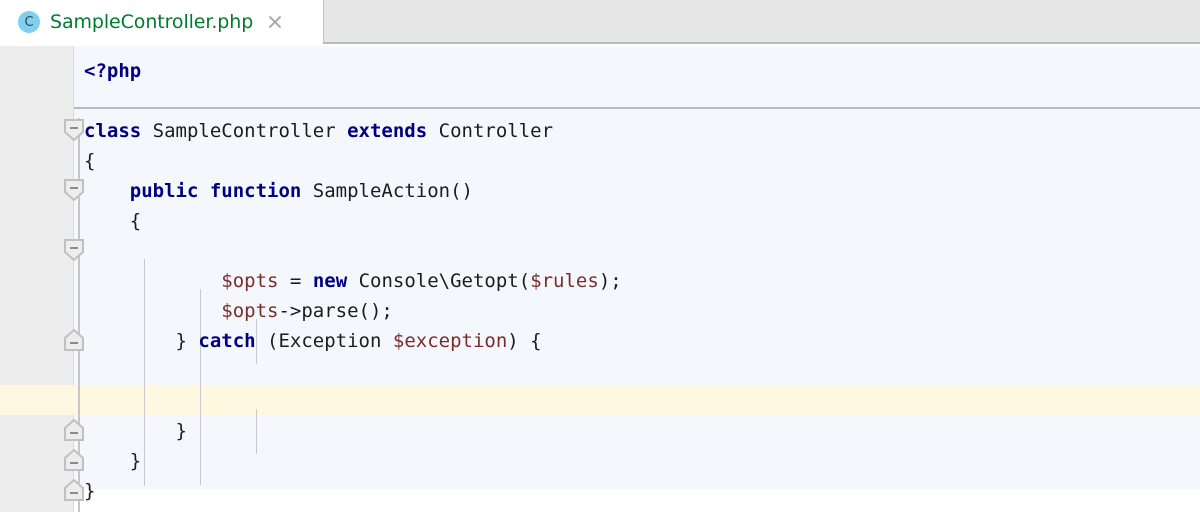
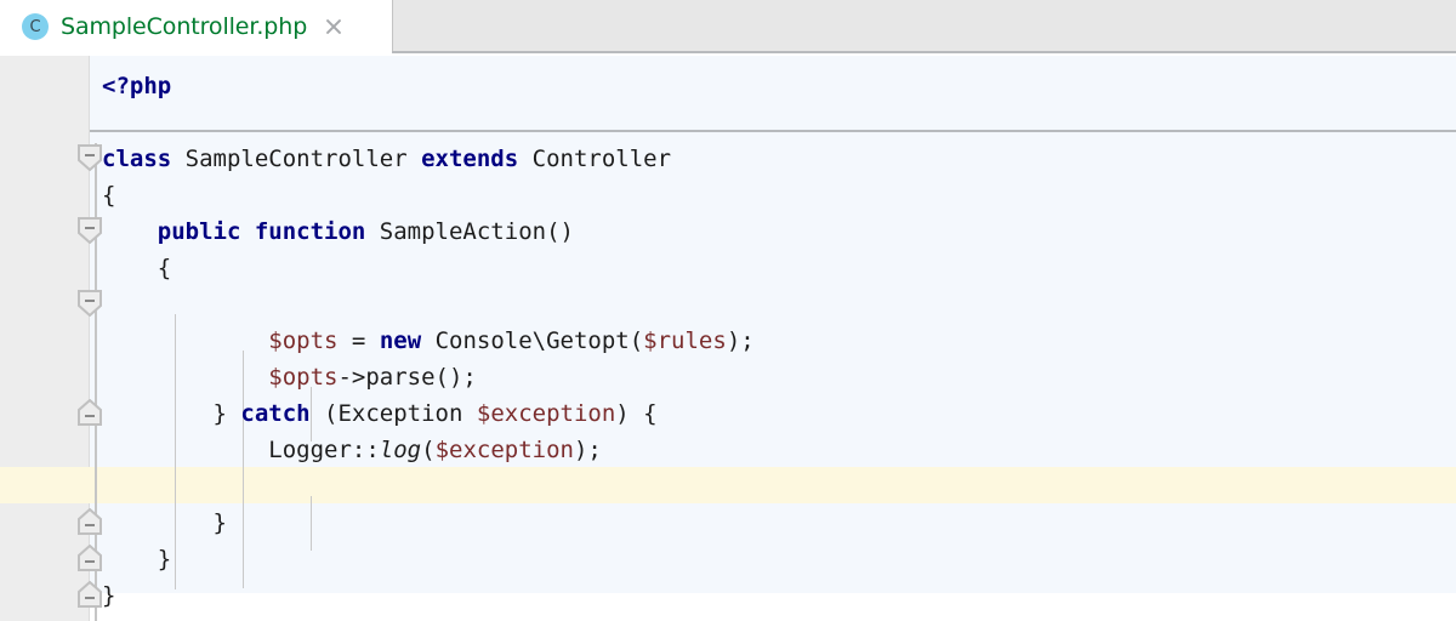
  C
  SampleController.php
  <?php
  class SampleController extends Controller
  {
  public function SampleAction()
  {
  $opts = new Console\Getopt($rules);
  $opts->parse();
  } catch (Exception $exception) {
+ Logger::log($exception);
  }
  }
  }
